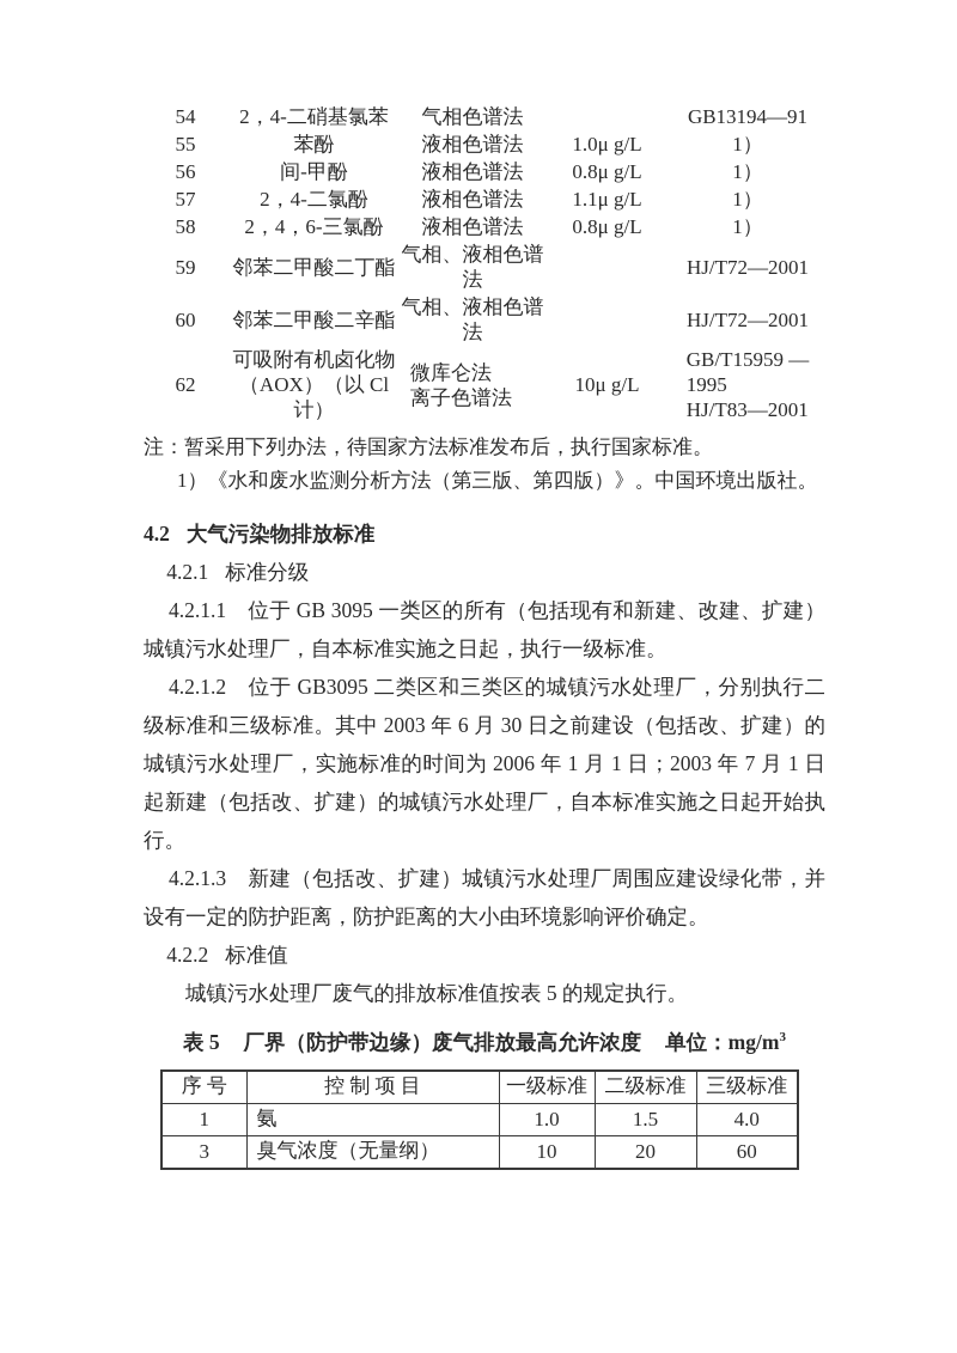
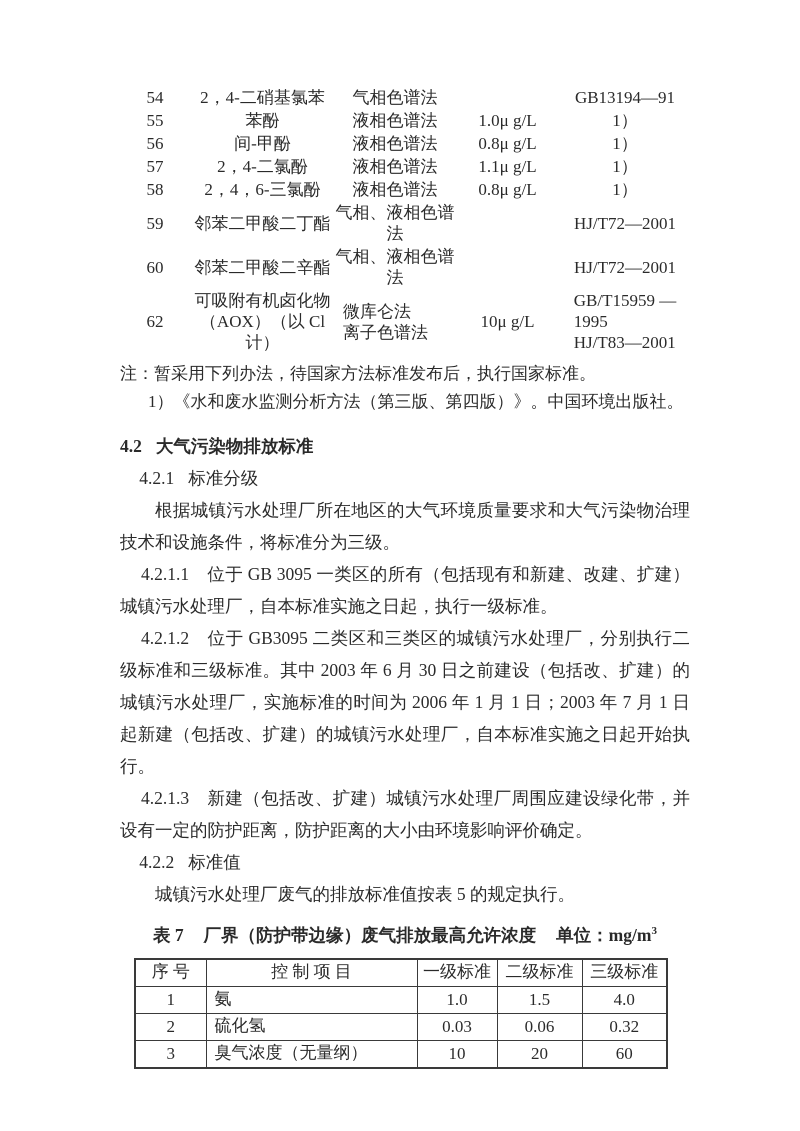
  54	2，4-二硝基氯苯	气相色谱法		GB13194—91
  55	苯酚	液相色谱法	1.0μ g/L	1）
  56	间-甲酚	液相色谱法	0.8μ g/L	1）
  57	2，4-二氯酚	液相色谱法	1.1μ g/L	1）
  58	2，4，6-三氯酚	液相色谱法	0.8μ g/L	1）
  59	邻苯二甲酸二丁酯	气相、液相色谱 法		HJ/T72—2001
  60	邻苯二甲酸二辛酯	气相、液相色谱 法		HJ/T72—2001
  62	可吸附有机卤化物 （AOX）（以 Cl 计）	微库仑法 离子色谱法	10μ g/L	GB/T15959 — 1995 HJ/T83—2001
  注：暂采用下列办法，待国家方法标准发布后，执行国家标准。
  1）《水和废水监测分析方法（第三版、第四版）》。中国环境出版社。
  4.2 大气污染物排放标准
  4.2.1 标准分级
+ 根据城镇污水处理厂所在地区的大气环境质量要求和大气污染物治理技术和设施条件，将标准分为三级。
  4.2.1.1 位于 GB 3095 一类区的所有（包括现有和新建、改建、扩建）城镇污水处理厂，自本标准实施之日起，执行一级标准。
  4.2.1.2 位于 GB3095 二类区和三类区的城镇污水处理厂，分别执行二级标准和三级标准。其中 2003 年 6 月 30 日之前建设（包括改、扩建）的城镇污水处理厂，实施标准的时间为 2006 年 1 月 1 日；2003 年 7 月 1 日起新建（包括改、扩建）的城镇污水处理厂，自本标准实施之日起开始执行。
  4.2.1.3 新建（包括改、扩建）城镇污水处理厂周围应建设绿化带，并设有一定的防护距离，防护距离的大小由环境影响评价确定。
  4.2.2 标准值
  城镇污水处理厂废气的排放标准值按表 5 的规定执行。
- 表 5 厂界（防护带边缘）废气排放最高允许浓度 单位：mg/m3
+ 表 7 厂界（防护带边缘）废气排放最高允许浓度 单位：mg/m3
  序 号	控 制 项 目	一级标准	二级标准	三级标准
  1	氨	1.0	1.5	4.0
+ 2	硫化氢	0.03	0.06	0.32
  3	臭气浓度（无量纲）	10	20	60
